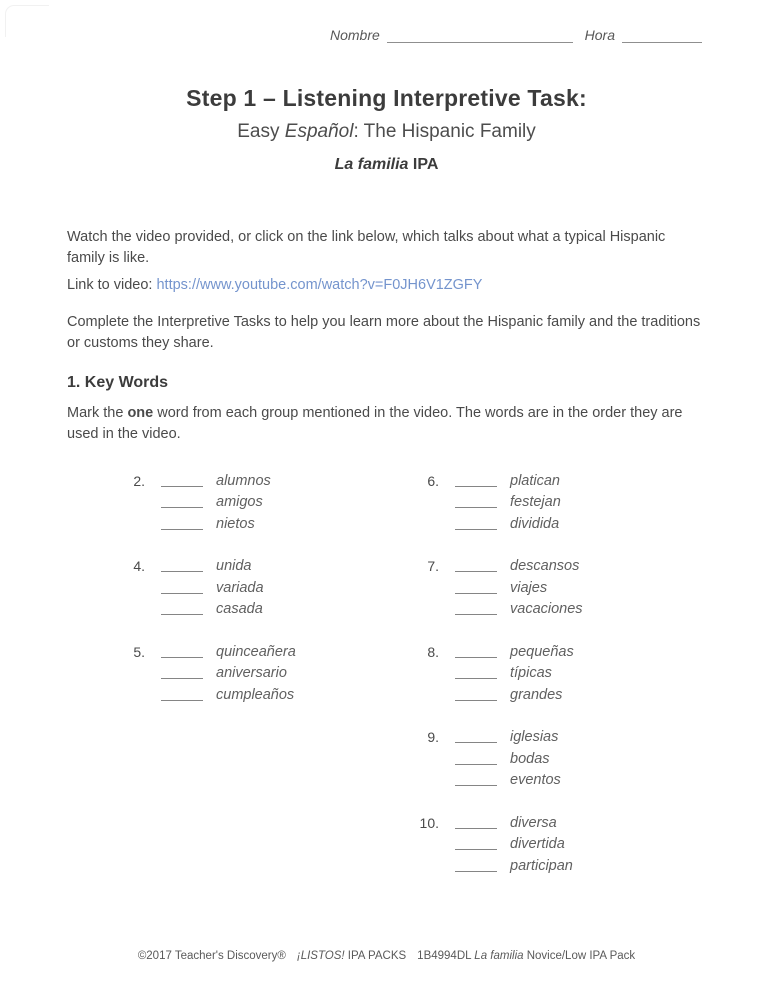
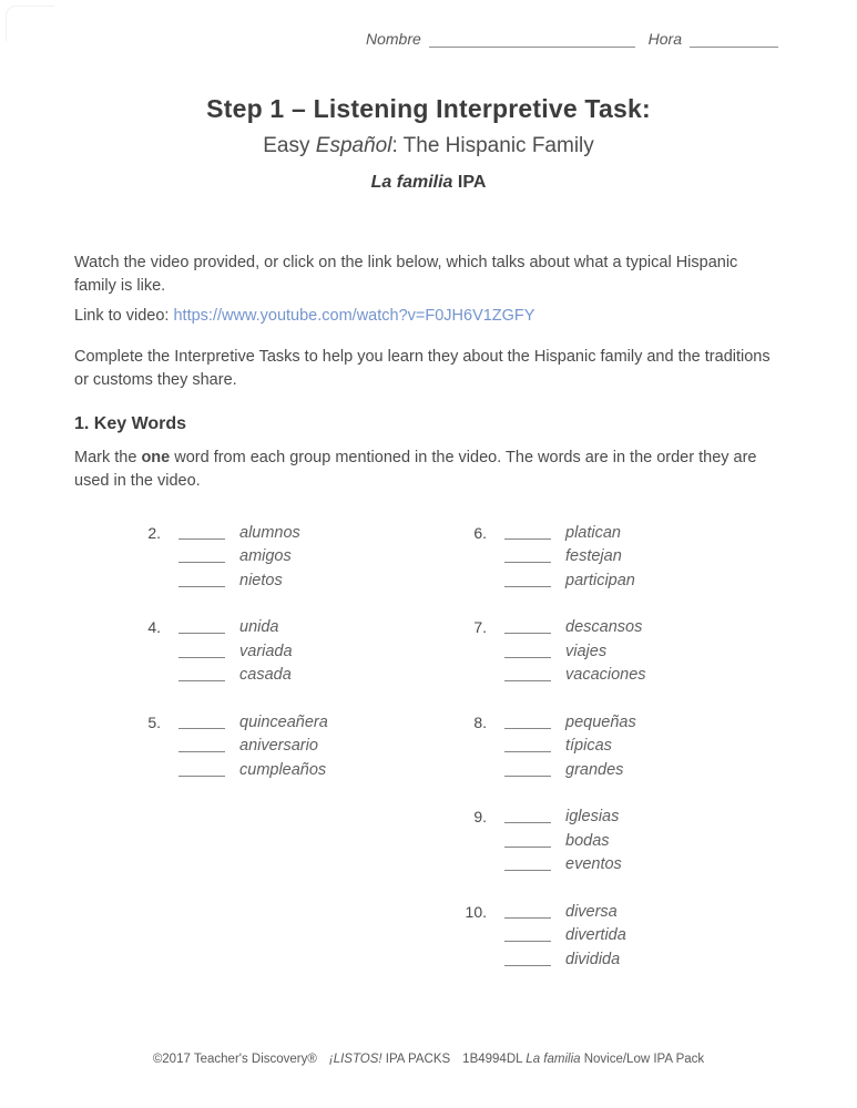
  Nombre
  Hora
  Step 1 – Listening Interpretive Task:
  Easy Español: The Hispanic Family
  La familia IPA
  Watch the video provided, or click on the link below, which talks about what a typical Hispanic family is like.
  Link to video: https://www.youtube.com/watch?v=F0JH6V1ZGFY
- Complete the Interpretive Tasks to help you learn more about the Hispanic family and the traditions or customs they share.
+ Complete the Interpretive Tasks to help you learn they about the Hispanic family and the traditions or customs they share.
  1. Key Words
  Mark the one word from each group mentioned in the video. The words are in the order they are used in the video.
  2.
  alumnos
  amigos
  nietos
  4.
  unida
  variada
  casada
  5.
  quinceañera
  aniversario
  cumpleaños
  6.
  platican
  festejan
- dividida
+ participan
  7.
  descansos
  viajes
  vacaciones
  8.
  pequeñas
  típicas
  grandes
  9.
  iglesias
  bodas
  eventos
  10.
  diversa
  divertida
- participan
+ dividida
  ©2017 Teacher's Discovery® ¡LISTOS! IPA PACKS 1B4994DL La familia Novice/Low IPA Pack
